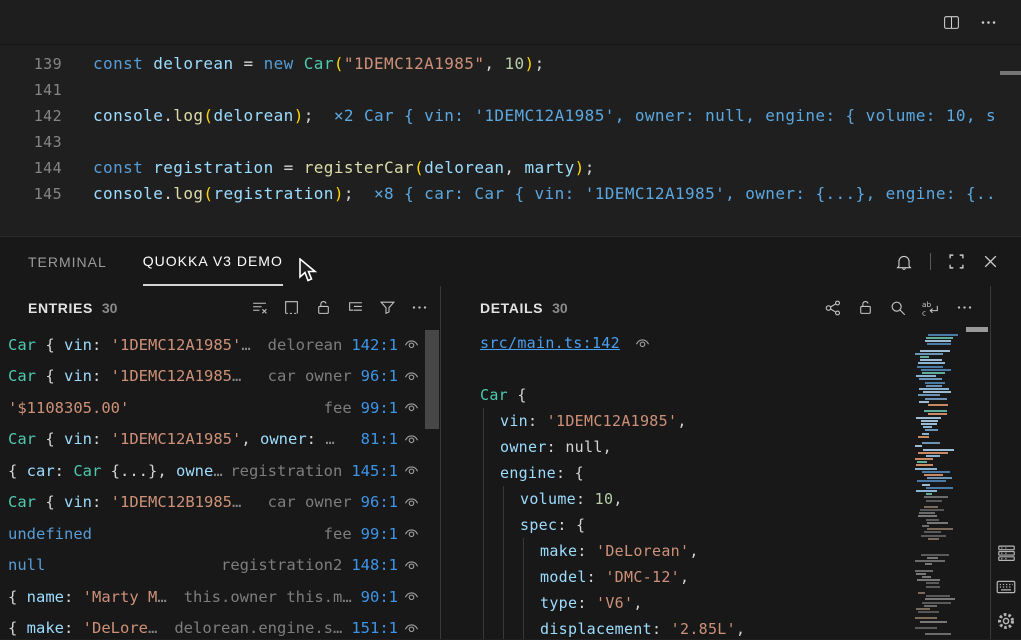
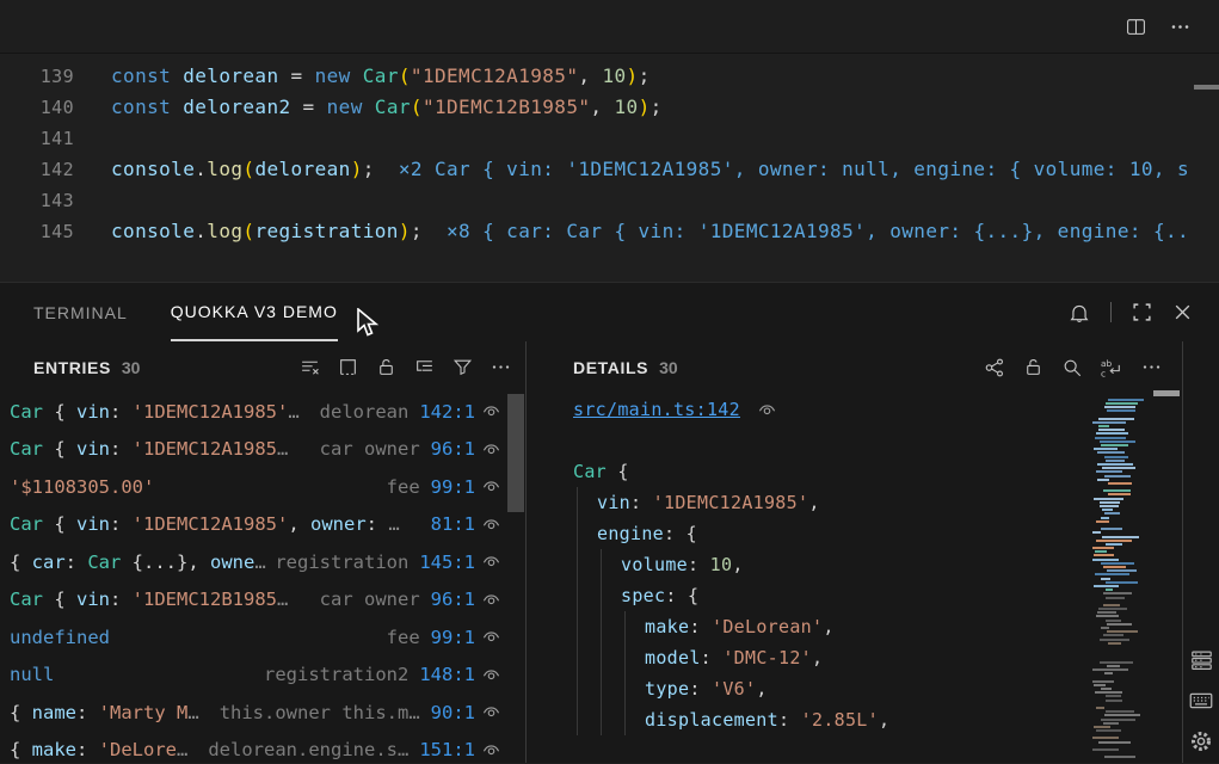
  139
  const delorean = new Car("1DEMC12A1985", 10);
+ 140
+ const delorean2 = new Car("1DEMC12B1985", 10);
  141
  142
  console.log(delorean); ×2 Car { vin: '1DEMC12A1985', owner: null, engine: { volume: 10, s
  143
- 144
- const registration = registerCar(delorean, marty);
  145
  console.log(registration); ×8 { car: Car { vin: '1DEMC12A1985', owner: {...}, engine: {..
  TERMINAL
  QUOKKA V3 DEMO
  ENTRIES
  30
  Car { vin: '1DEMC12A1985'…
  delorean
  142:1
  Car { vin: '1DEMC12A1985…
  car owner
  96:1
  '$1108305.00'
  fee
  99:1
  Car { vin: '1DEMC12A1985', owner: …
  81:1
  { car: Car {...}, owne…
  registration
  145:1
  Car { vin: '1DEMC12B1985…
  car owner
  96:1
  undefined
  fee
  99:1
  null
  registration2
  148:1
  { name: 'Marty M…
  this.owner this.m…
  90:1
  { make: 'DeLore…
  delorean.engine.s…
  151:1
  DETAILS
  30
  ab
  c
  src/main.ts:142
  Car {
  vin: '1DEMC12A1985',
- owner: null,
  engine: {
  volume: 10,
  spec: {
  make: 'DeLorean',
  model: 'DMC-12',
  type: 'V6',
  displacement: '2.85L',
